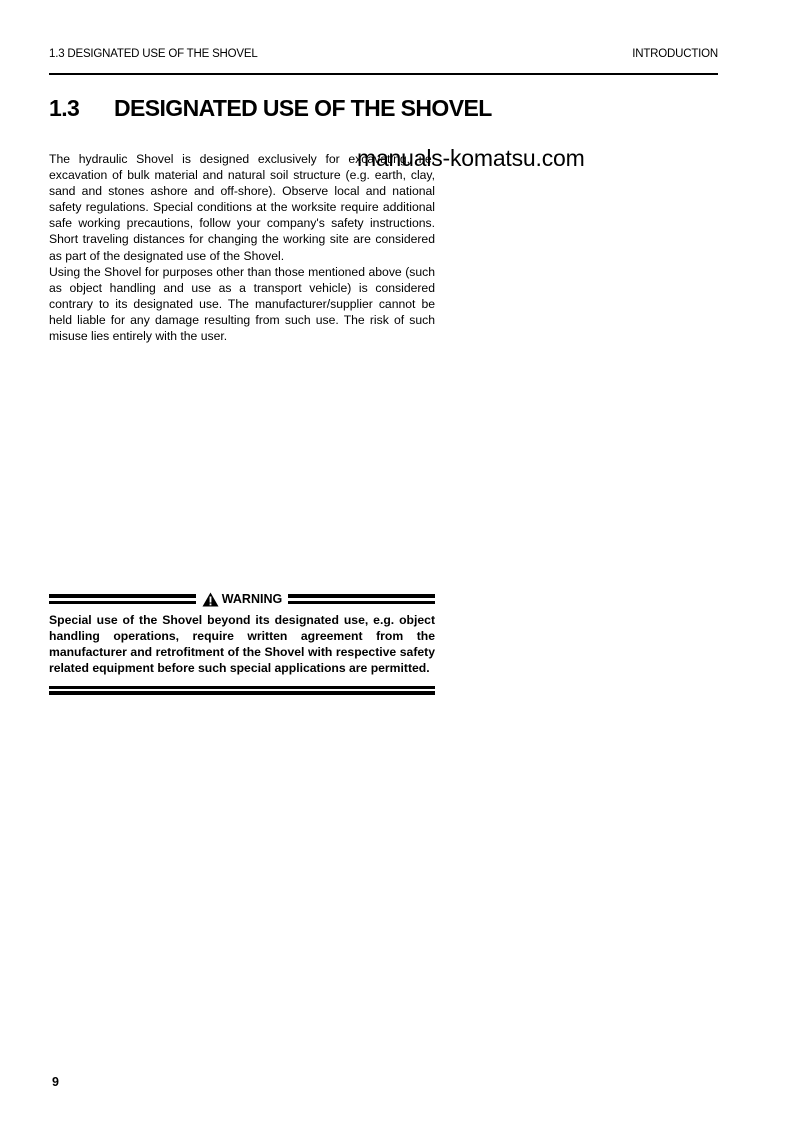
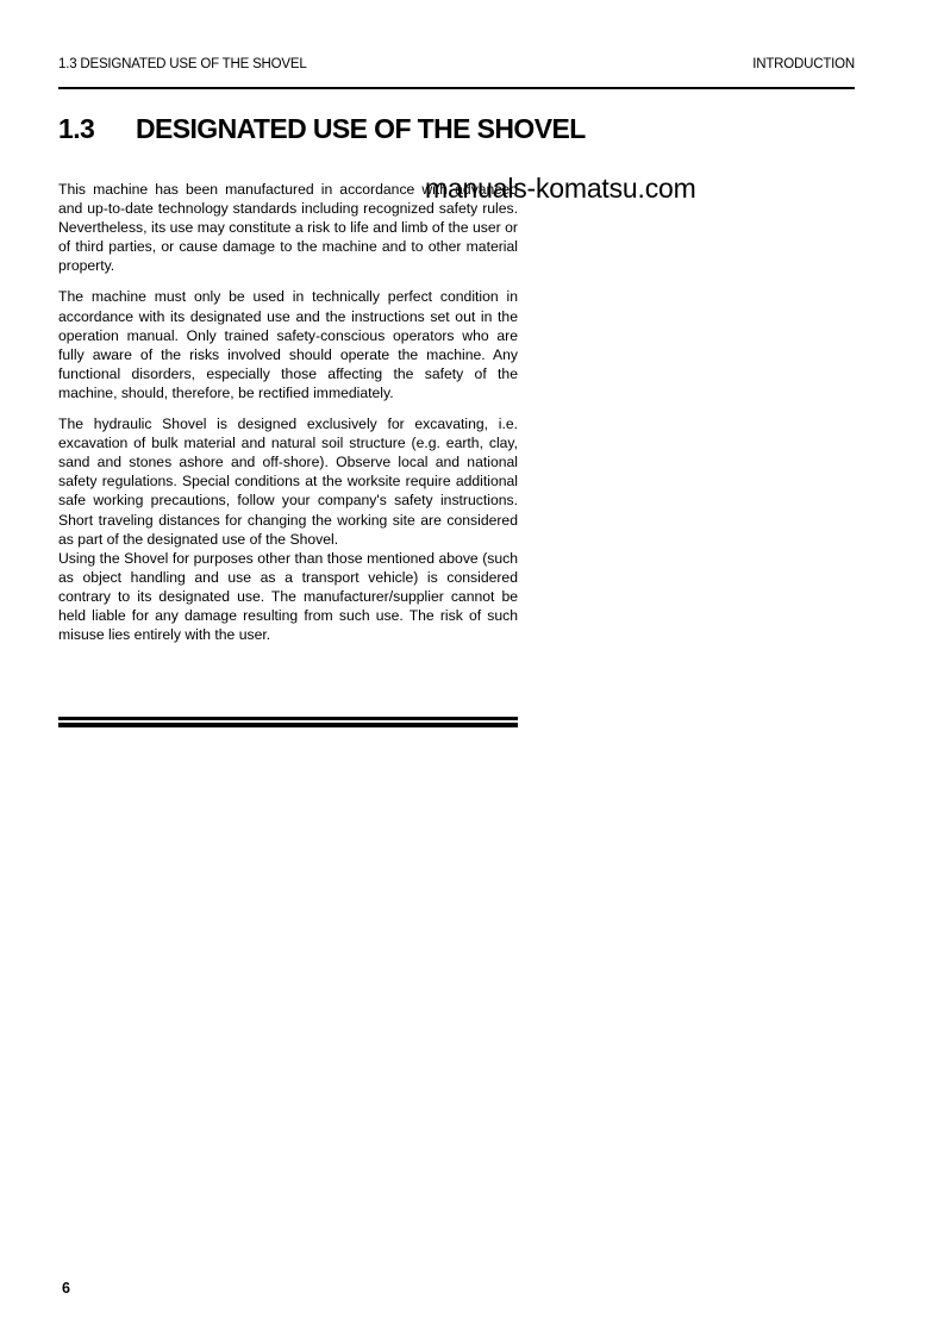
  1.3 DESIGNATED USE OF THE SHOVEL
  INTRODUCTION
  1.3 DESIGNATED USE OF THE SHOVEL
+ This machine has been manufactured in accordance with advanced and up-to-date technology standards including recognized safety rules. Nevertheless, its use may constitute a risk to life and limb of the user or of third parties, or cause damage to the machine and to other material property.
+ The machine must only be used in technically perfect condition in accordance with its designated use and the instructions set out in the operation manual. Only trained safety-conscious operators who are fully aware of the risks involved should operate the machine. Any functional disorders, especially those affecting the safety of the machine, should, therefore, be rectified immediately.
  The hydraulic Shovel is designed exclusively for excavating, i.e. excavation of bulk material and natural soil structure (e.g. earth, clay, sand and stones ashore and off-shore). Observe local and national safety regulations. Special conditions at the worksite require additional safe working precautions, follow your company's safety instructions. Short traveling distances for changing the working site are considered as part of the designated use of the Shovel.
  Using the Shovel for purposes other than those mentioned above (such as object handling and use as a transport vehicle) is considered contrary to its designated use. The manufacturer/supplier cannot be held liable for any damage resulting from such use. The risk of such misuse lies entirely with the user.
  manuals-komatsu.com
- WARNING
- Special use of the Shovel beyond its designated use, e.g. object handling operations, require written agreement from the manufacturer and retrofitment of the Shovel with respective safety related equipment before such special applications are permitted.
- 9
+ 6
